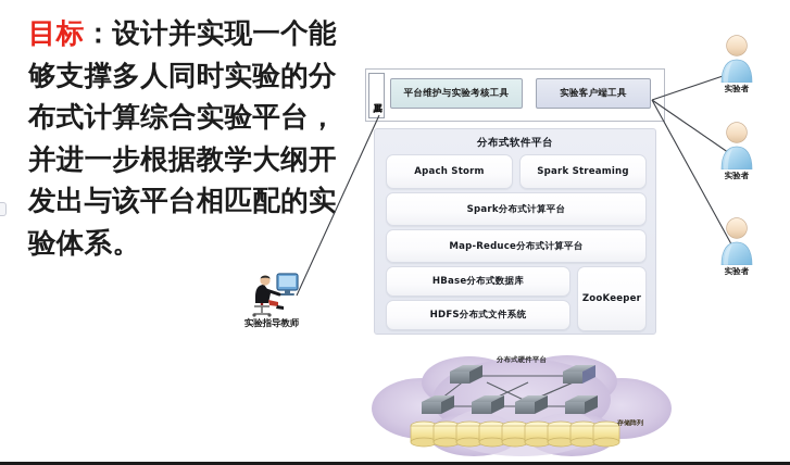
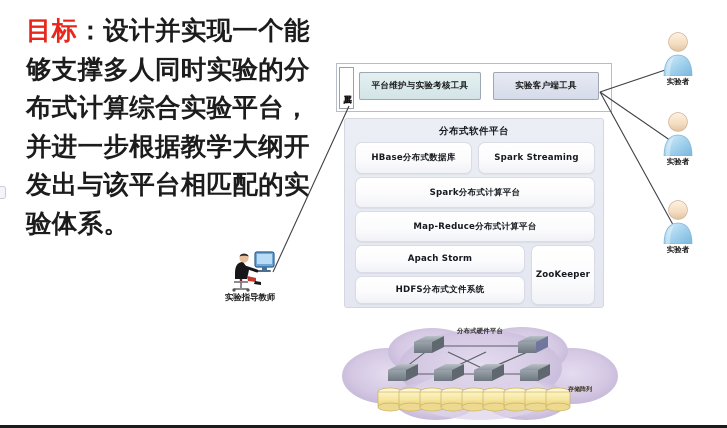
  目标：设计并实现一个能够支撑多人同时实验的分布式计算综合实验平台，并进一步根据教学大纲开发出与该平台相匹配的实验体系。
  平台维护与实验考核工具
  实验客户端工具
  分布式软件平台
- Apach Storm
+ HBase分布式数据库
  Spark Streaming
  Spark分布式计算平台
  Map-Reduce分布式计算平台
- HBase分布式数据库
+ Apach Storm
  ZooKeeper
  HDFS分布式文件系统
  分布式硬件平台
  实验指导教师
  实验者
  实验者
  实验者
